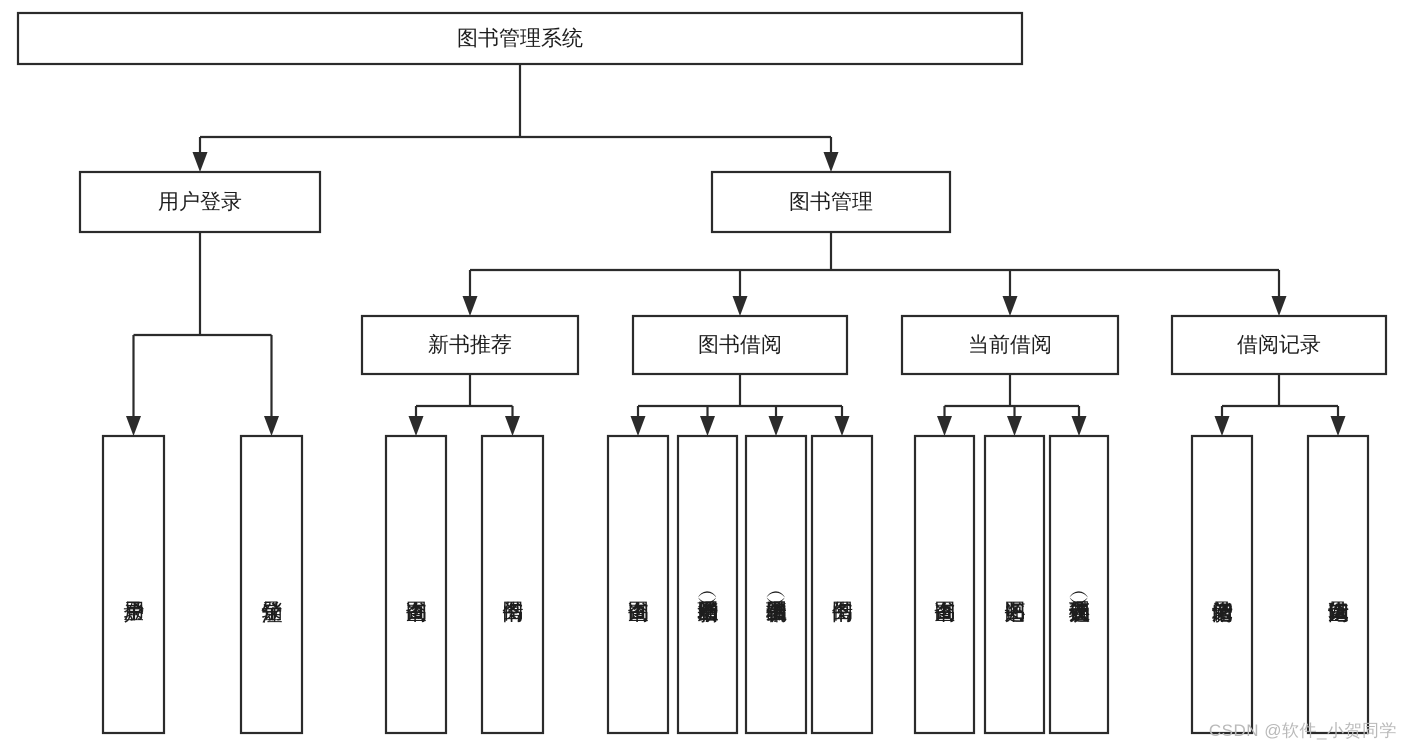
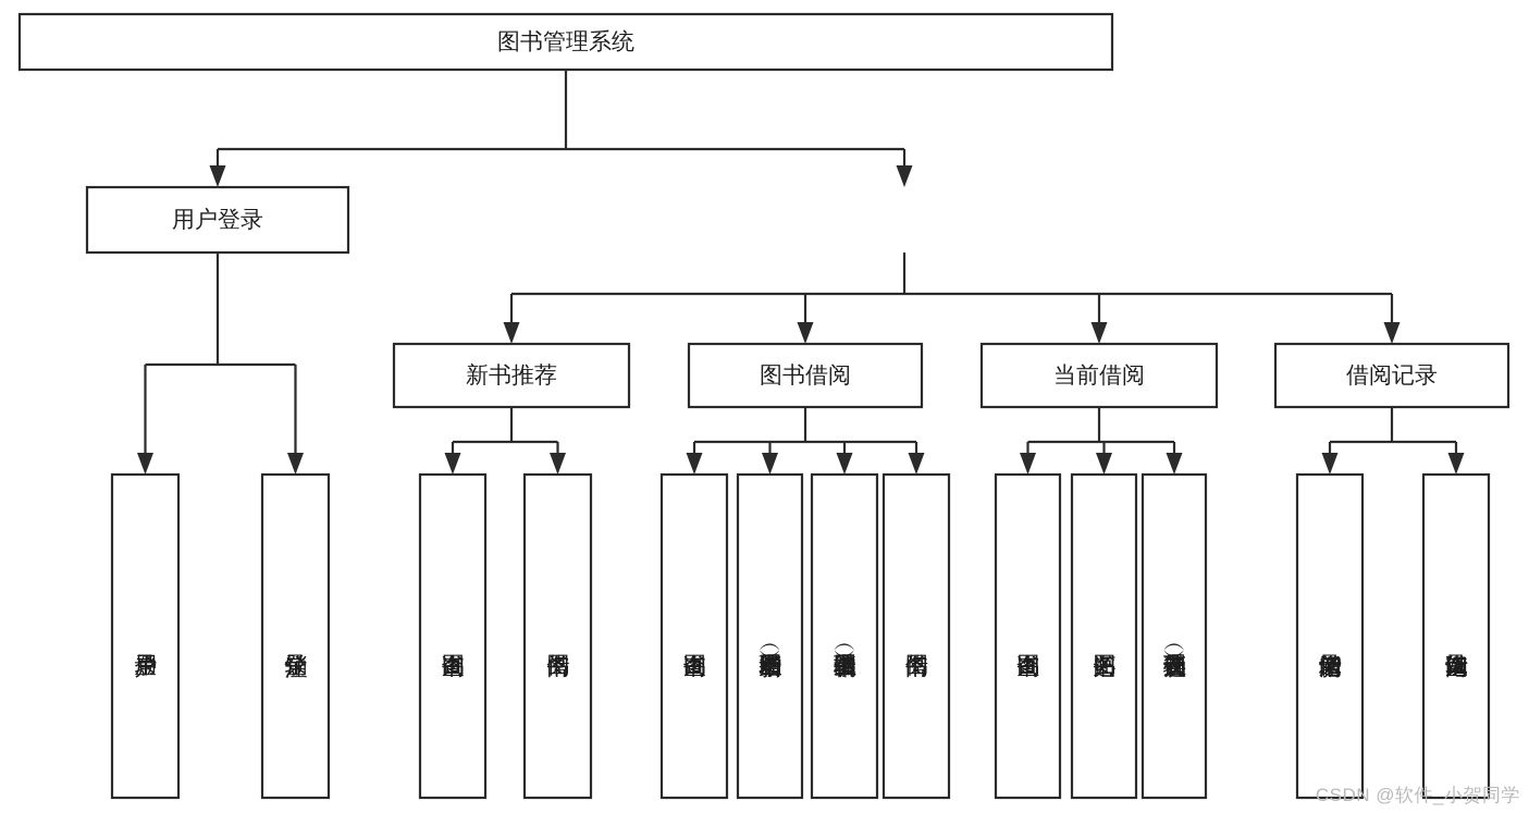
  图书管理系统
  用户登录
- 图书管理
  新书推荐
  图书借阅
  当前借阅
  借阅记录
  CSDN @软件_小贺同学
